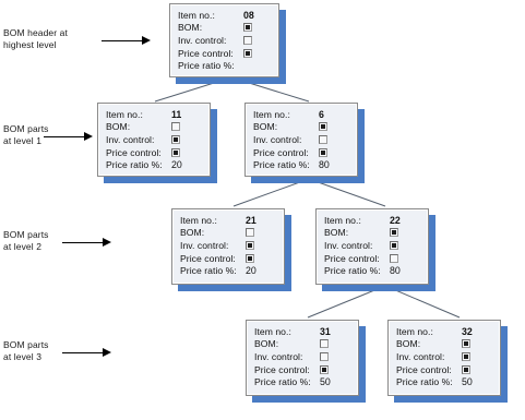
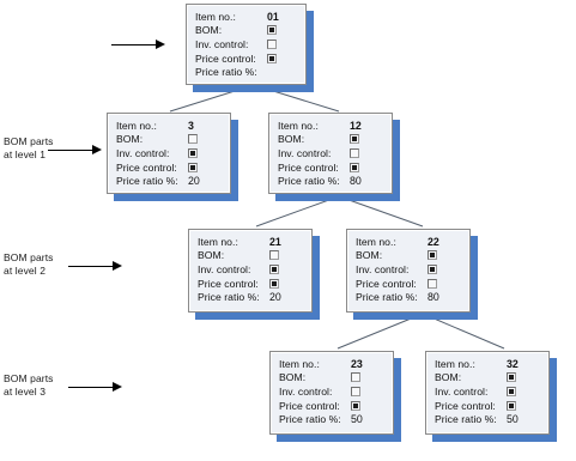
- BOM header at
- highest level
  BOM parts
  at level 1
  BOM parts
  at level 2
  BOM parts
  at level 3
  Item no.:
- 08
+ 01
  BOM:
  Inv. control:
  Price control:
  Price ratio %:
  Item no.:
- 11
+ 3
  BOM:
  Inv. control:
  Price control:
  Price ratio %:
  20
  Item no.:
- 6
+ 12
  BOM:
  Inv. control:
  Price control:
  Price ratio %:
  80
  Item no.:
  21
  BOM:
  Inv. control:
  Price control:
  Price ratio %:
  20
  Item no.:
  22
  BOM:
  Inv. control:
  Price control:
  Price ratio %:
  80
  Item no.:
- 31
+ 23
  BOM:
  Inv. control:
  Price control:
  Price ratio %:
  50
  Item no.:
  32
  BOM:
  Inv. control:
  Price control:
  Price ratio %:
  50
